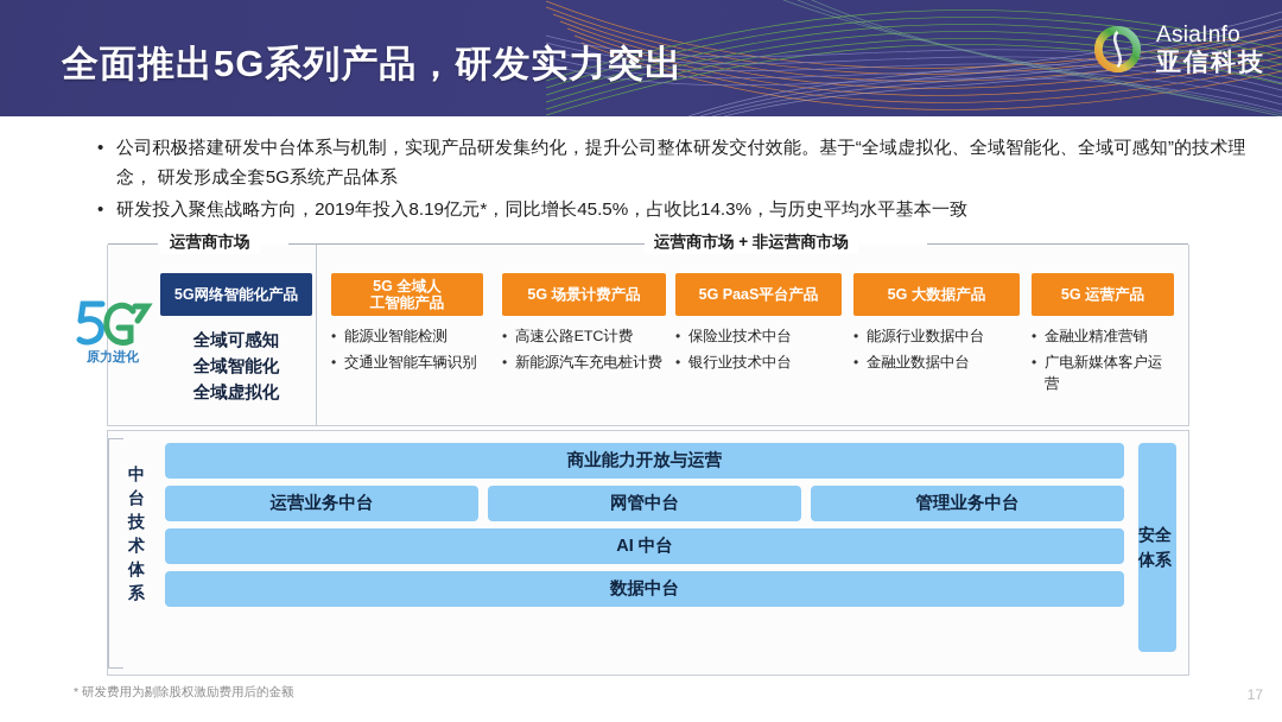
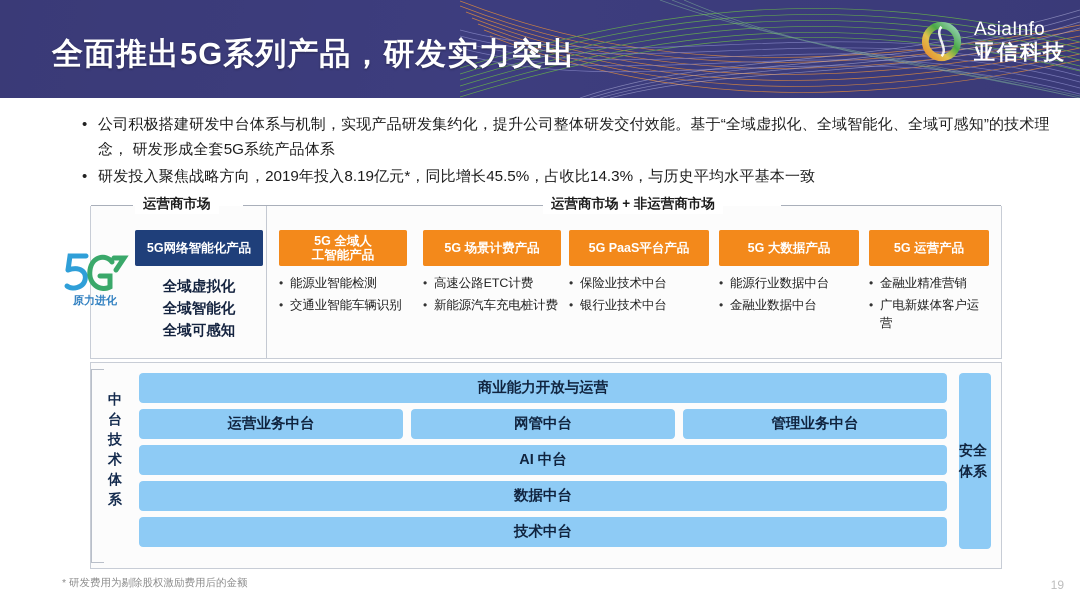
  全面推出5G系列产品，研发实力突出
  AsiaInfo
  亚信科技
  •
  公司积极搭建研发中台体系与机制，实现产品研发集约化，提升公司整体研发交付效能。基于“全域虚拟化、全域智能化、全域可感知”的技术理念， 研发形成全套5G系统产品体系
  •
  研发投入聚焦战略方向，2019年投入8.19亿元*，同比增长45.5%，占收比14.3%，与历史平均水平基本一致
  运营商市场
  运营商市场 + 非运营商市场
  原力进化
  5G网络智能化产品
- 全域可感知
+ 全域虚拟化
  全域智能化
- 全域虚拟化
+ 全域可感知
  5G 全域人
  工智能产品
  •
  能源业智能检测
  •
  交通业智能车辆识别
  5G 场景计费产品
  •
  高速公路ETC计费
  •
  新能源汽车充电桩计费
  5G PaaS平台产品
  •
  保险业技术中台
  •
  银行业技术中台
  5G 大数据产品
  •
  能源行业数据中台
  •
  金融业数据中台
  5G 运营产品
  •
  金融业精准营销
  •
  广电新媒体客户运营
  中
  台
  技
  术
  体
  系
  商业能力开放与运营
  运营业务中台
  网管中台
  管理业务中台
  AI 中台
  数据中台
+ 技术中台
  安全体系
  * 研发费用为剔除股权激励费用后的金额
- 17
+ 19
